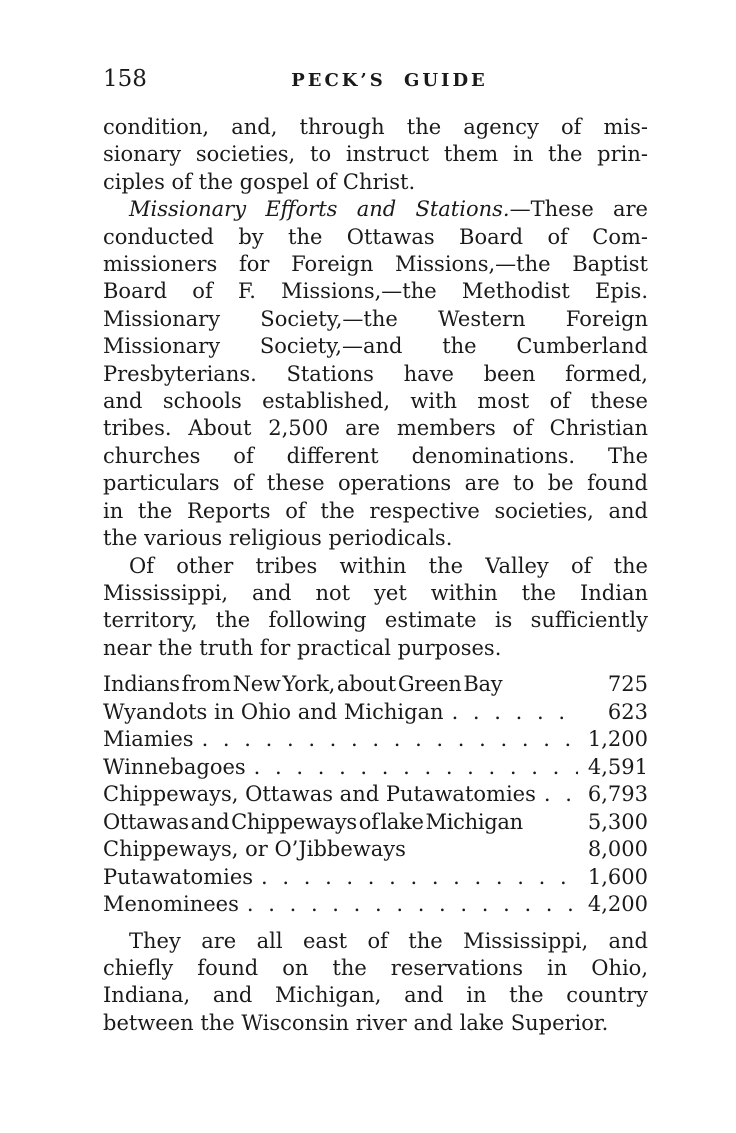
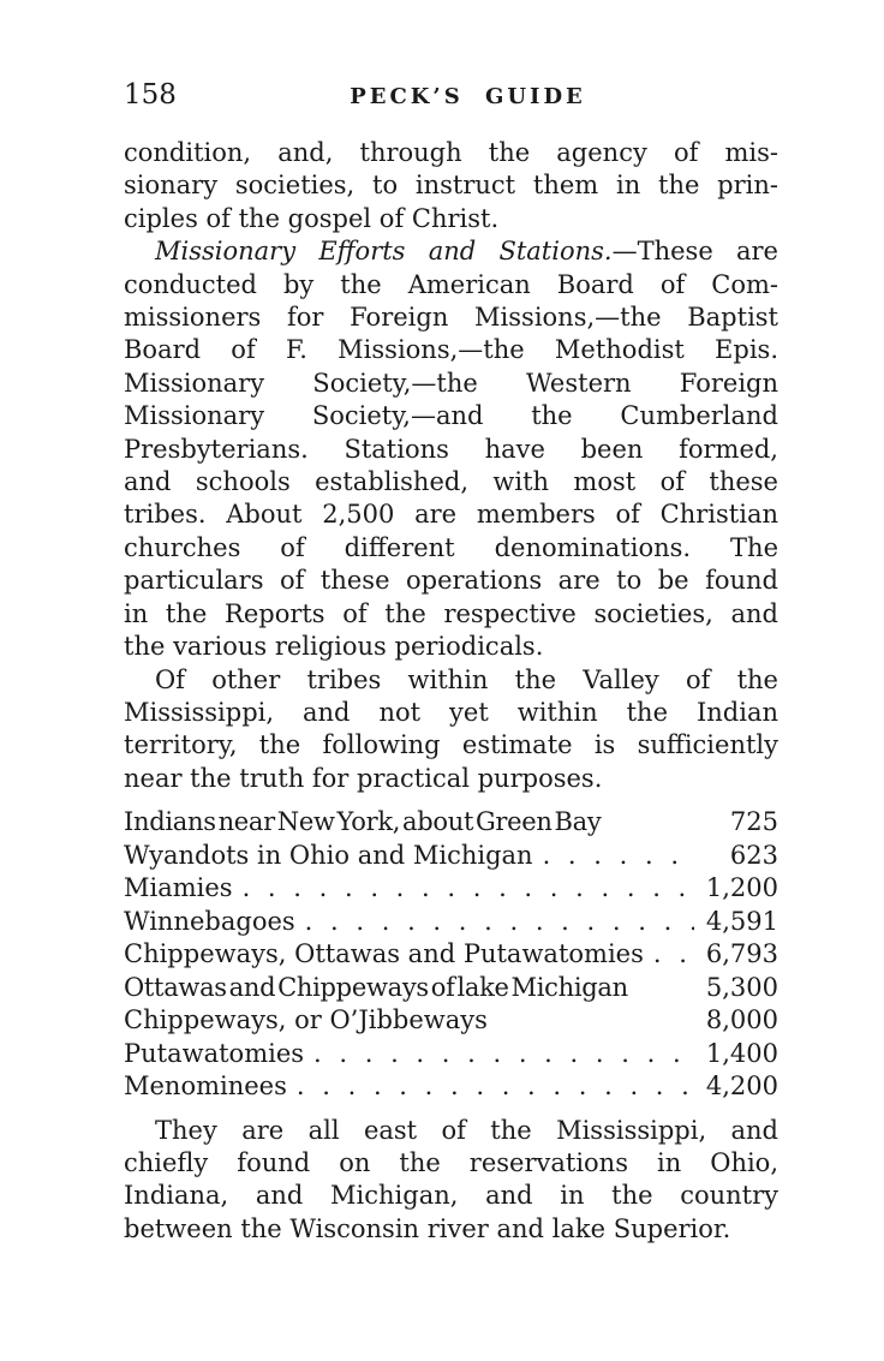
  158
  PECK’S GUIDE
  condition, and, through the agency of mis-
  sionary societies, to instruct them in the prin-
  ciples of the gospel of Christ.
  Missionary Efforts and Stations.—These are
- conducted by the Ottawas Board of Com-
+ conducted by the American Board of Com-
  missioners for Foreign Missions,—the Baptist
  Board of F. Missions,—the Methodist Epis.
  Missionary Society,—the Western Foreign
  Missionary Society,—and the Cumberland
  Presbyterians. Stations have been formed,
  and schools established, with most of these
  tribes. About 2,500 are members of Christian
  churches of different denominations. The
  particulars of these operations are to be found
  in the Reports of the respective societies, and
  the various religious periodicals.
  Of other tribes within the Valley of the
  Mississippi, and not yet within the Indian
  territory, the following estimate is sufficiently
  near the truth for practical purposes.
- Indians from New York, about Green Bay
+ Indians near New York, about Green Bay
  725
  Wyandots in Ohio and Michigan
  623
  Miamies
  1,200
  Winnebagoes
  4,591
  Chippeways, Ottawas and Putawatomies
  6,793
  Ottawas and Chippeways of lake Michigan
  5,300
  Chippeways, or O’Jibbeways
  8,000
  Putawatomies
- 1,600
+ 1,400
  Menominees
  4,200
  They are all east of the Mississippi, and
  chiefly found on the reservations in Ohio,
  Indiana, and Michigan, and in the country
  between the Wisconsin river and lake Superior.
